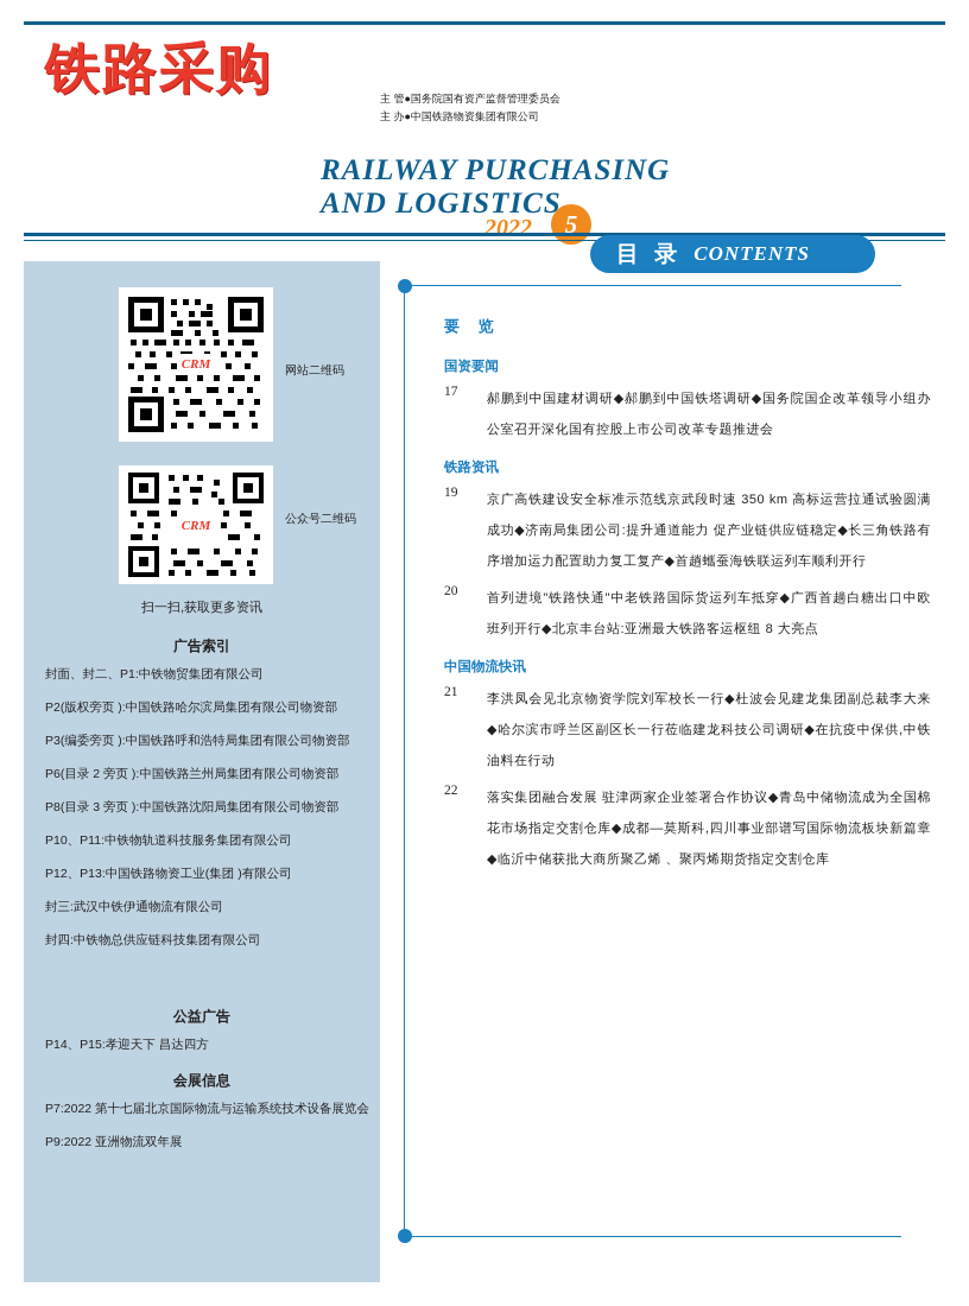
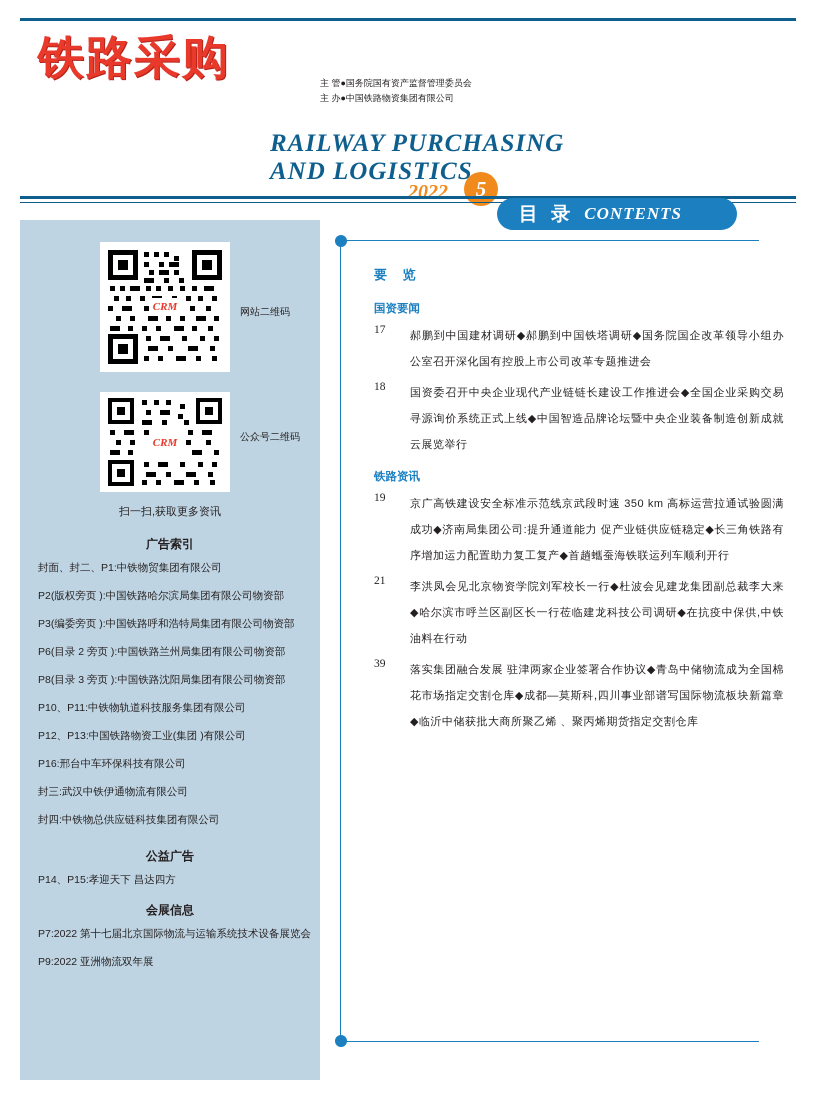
  铁路采购
  主 管●国务院国有资产监督管理委员会
  主 办●中国铁路物资集团有限公司
  RAILWAY PURCHASING
  AND LOGISTICS
  2022
  5
  目 录
  CONTENTS
  CRM
  网站二维码
  CRM
  公众号二维码
  扫一扫,获取更多资讯
  广告索引
  封面、封二、P1:中铁物贸集团有限公司
  P2(版权旁页 ):中国铁路哈尔滨局集团有限公司物资部
  P3(编委旁页 ):中国铁路呼和浩特局集团有限公司物资部
  P6(目录 2 旁页 ):中国铁路兰州局集团有限公司物资部
  P8(目录 3 旁页 ):中国铁路沈阳局集团有限公司物资部
  P10、P11:中铁物轨道科技服务集团有限公司
  P12、P13:中国铁路物资工业(集团 )有限公司
+ P16:邢台中车环保科技有限公司
  封三:武汉中铁伊通物流有限公司
  封四:中铁物总供应链科技集团有限公司
  公益广告
  P14、P15:孝迎天下 昌达四方
  会展信息
  P7:2022 第十七届北京国际物流与运输系统技术设备展览会
  P9:2022 亚洲物流双年展
  要 览
  国资要闻
  17
  郝鹏到中国建材调研◆郝鹏到中国铁塔调研◆国务院国企改革领导小组办公室召开深化国有控股上市公司改革专题推进会
+ 18
+ 国资委召开中央企业现代产业链链长建设工作推进会◆全国企业采购交易寻源询价系统正式上线◆中国智造品牌论坛暨中央企业装备制造创新成就云展览举行
  铁路资讯
  19
  京广高铁建设安全标准示范线京武段时速 350 km 高标运营拉通试验圆满成功◆济南局集团公司:提升通道能力 促产业链供应链稳定◆长三角铁路有序增加运力配置助力复工复产◆首趟蠵蚕海铁联运列车顺利开行
- 20
- 首列进境"铁路快通"中老铁路国际货运列车抵穿◆广西首趟白糖出口中欧班列开行◆北京丰台站:亚洲最大铁路客运枢纽 8 大亮点
- 中国物流快讯
  21
  李洪凤会见北京物资学院刘军校长一行◆杜波会见建龙集团副总裁李大来◆哈尔滨市呼兰区副区长一行莅临建龙科技公司调研◆在抗疫中保供,中铁油料在行动
- 22
+ 39
  落实集团融合发展 驻津两家企业签署合作协议◆青岛中储物流成为全国棉花市场指定交割仓库◆成都—莫斯科,四川事业部谱写国际物流板块新篇章◆临沂中储获批大商所聚乙烯 、聚丙烯期货指定交割仓库
